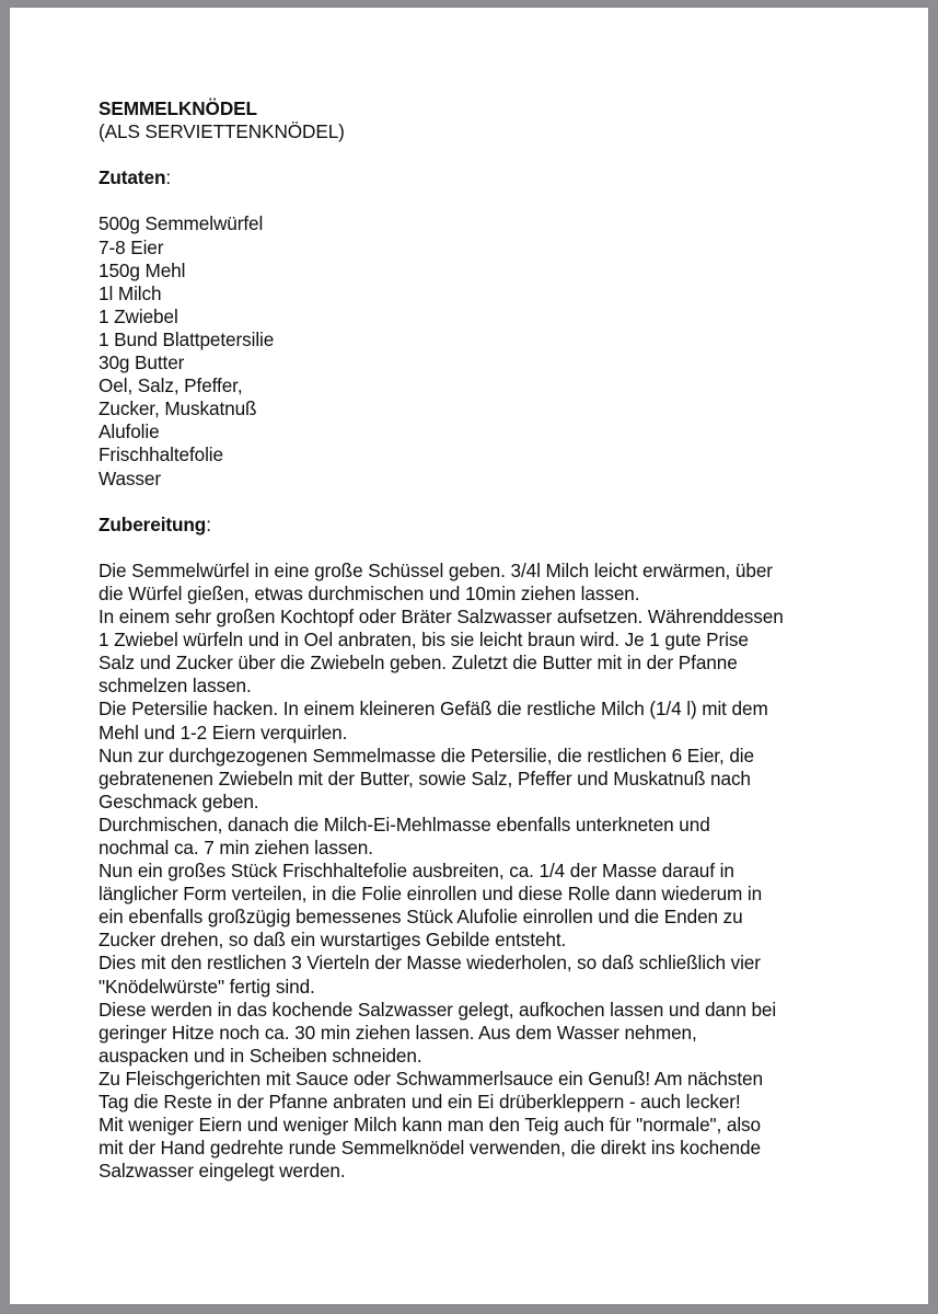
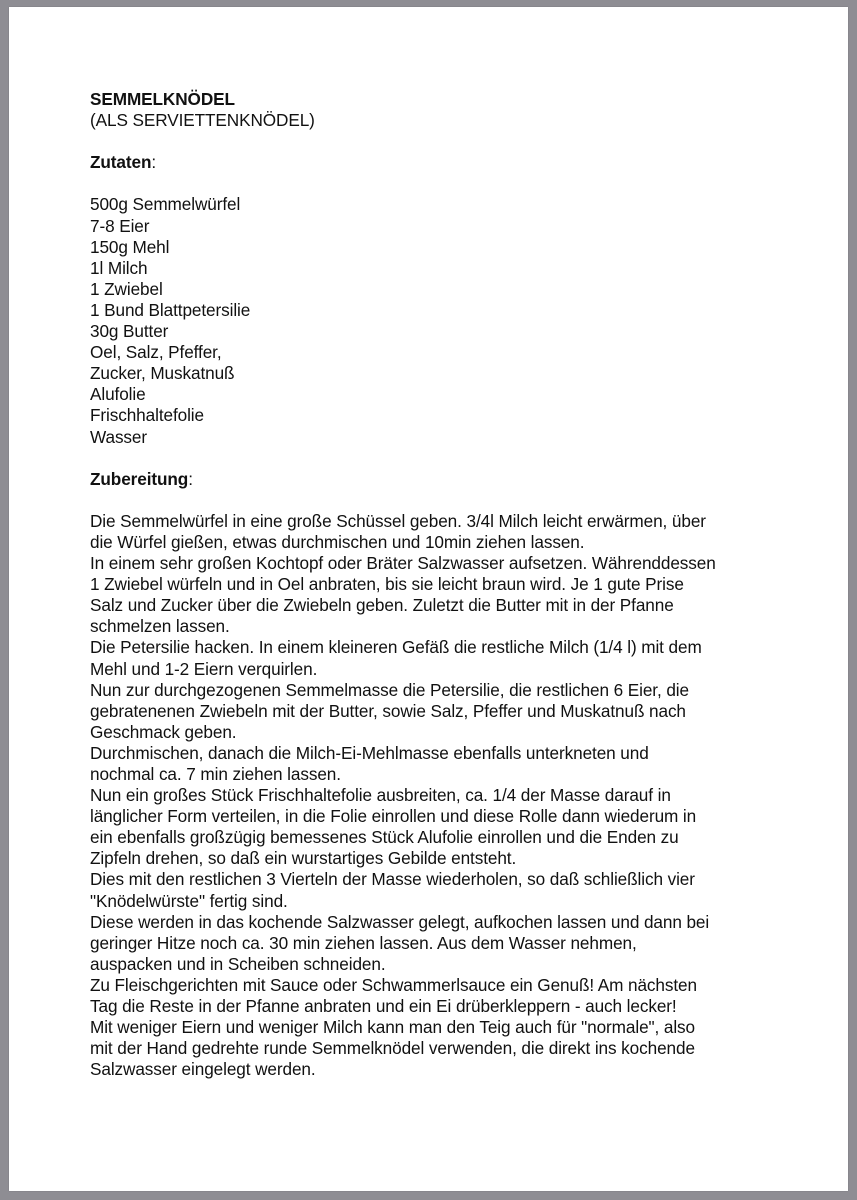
  SEMMELKNÖDEL
  (ALS SERVIETTENKNÖDEL)
  Zutaten:
  500g Semmelwürfel
  7-8 Eier
  150g Mehl
  1l Milch
  1 Zwiebel
  1 Bund Blattpetersilie
  30g Butter
  Oel, Salz, Pfeffer,
  Zucker, Muskatnuß
  Alufolie
  Frischhaltefolie
  Wasser
  Zubereitung:
  Die Semmelwürfel in eine große Schüssel geben. 3/4l Milch leicht erwärmen, über
  die Würfel gießen, etwas durchmischen und 10min ziehen lassen.
  In einem sehr großen Kochtopf oder Bräter Salzwasser aufsetzen. Währenddessen
  1 Zwiebel würfeln und in Oel anbraten, bis sie leicht braun wird. Je 1 gute Prise
  Salz und Zucker über die Zwiebeln geben. Zuletzt die Butter mit in der Pfanne
  schmelzen lassen.
  Die Petersilie hacken. In einem kleineren Gefäß die restliche Milch (1/4 l) mit dem
  Mehl und 1-2 Eiern verquirlen.
  Nun zur durchgezogenen Semmelmasse die Petersilie, die restlichen 6 Eier, die
  gebratenenen Zwiebeln mit der Butter, sowie Salz, Pfeffer und Muskatnuß nach
  Geschmack geben.
  Durchmischen, danach die Milch-Ei-Mehlmasse ebenfalls unterkneten und
  nochmal ca. 7 min ziehen lassen.
  Nun ein großes Stück Frischhaltefolie ausbreiten, ca. 1/4 der Masse darauf in
  länglicher Form verteilen, in die Folie einrollen und diese Rolle dann wiederum in
  ein ebenfalls großzügig bemessenes Stück Alufolie einrollen und die Enden zu
- Zucker drehen, so daß ein wurstartiges Gebilde entsteht.
+ Zipfeln drehen, so daß ein wurstartiges Gebilde entsteht.
  Dies mit den restlichen 3 Vierteln der Masse wiederholen, so daß schließlich vier
  "Knödelwürste" fertig sind.
  Diese werden in das kochende Salzwasser gelegt, aufkochen lassen und dann bei
  geringer Hitze noch ca. 30 min ziehen lassen. Aus dem Wasser nehmen,
  auspacken und in Scheiben schneiden.
  Zu Fleischgerichten mit Sauce oder Schwammerlsauce ein Genuß! Am nächsten
  Tag die Reste in der Pfanne anbraten und ein Ei drüberkleppern - auch lecker!
  Mit weniger Eiern und weniger Milch kann man den Teig auch für "normale", also
  mit der Hand gedrehte runde Semmelknödel verwenden, die direkt ins kochende
  Salzwasser eingelegt werden.
